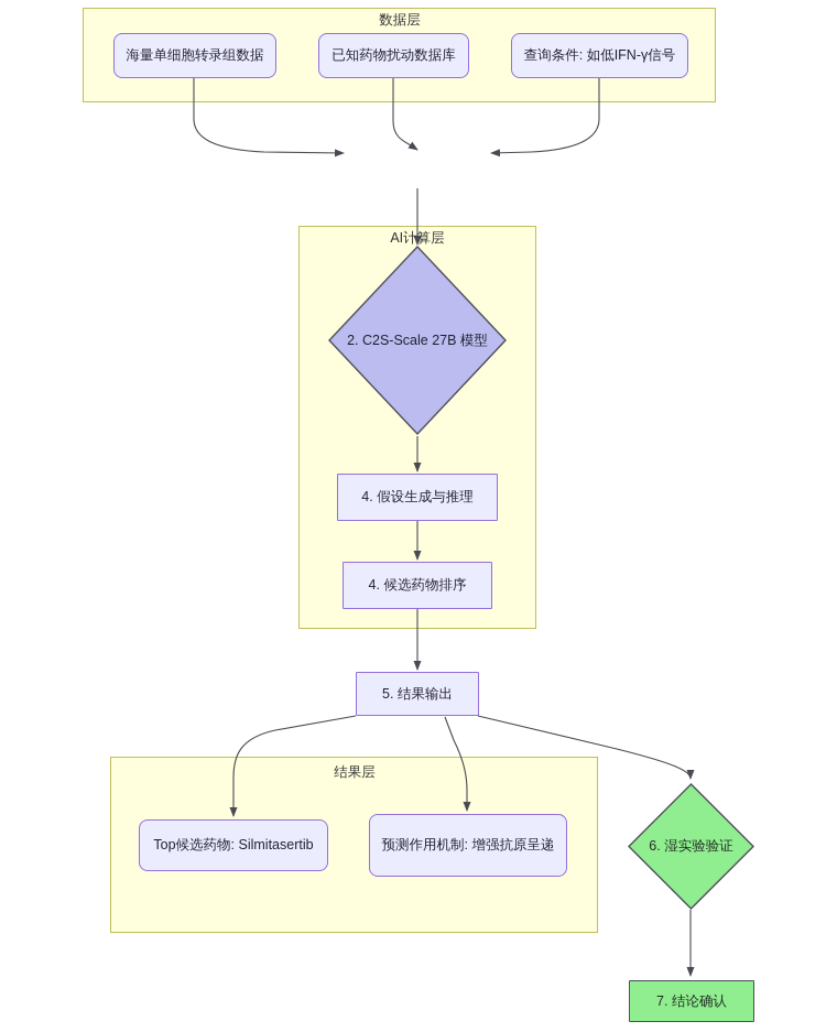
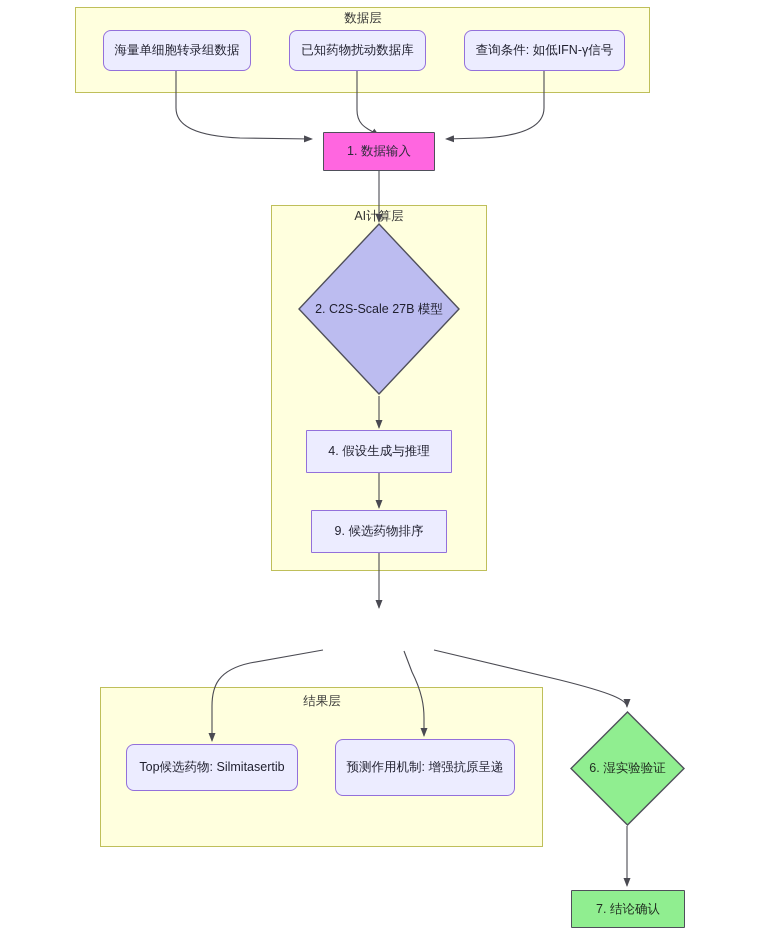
  数据层
  AI计算层
  结果层
  海量单细胞转录组数据
  已知药物扰动数据库
  查询条件: 如低IFN-γ信号
+ 1. 数据输入
  2. C2S-Scale 27B 模型
  4. 假设生成与推理
- 4. 候选药物排序
+ 9. 候选药物排序
- 5. 结果输出
  Top候选药物: Silmitasertib
  预测作用机制: 增强抗原呈递
  6. 湿实验验证
  7. 结论确认
